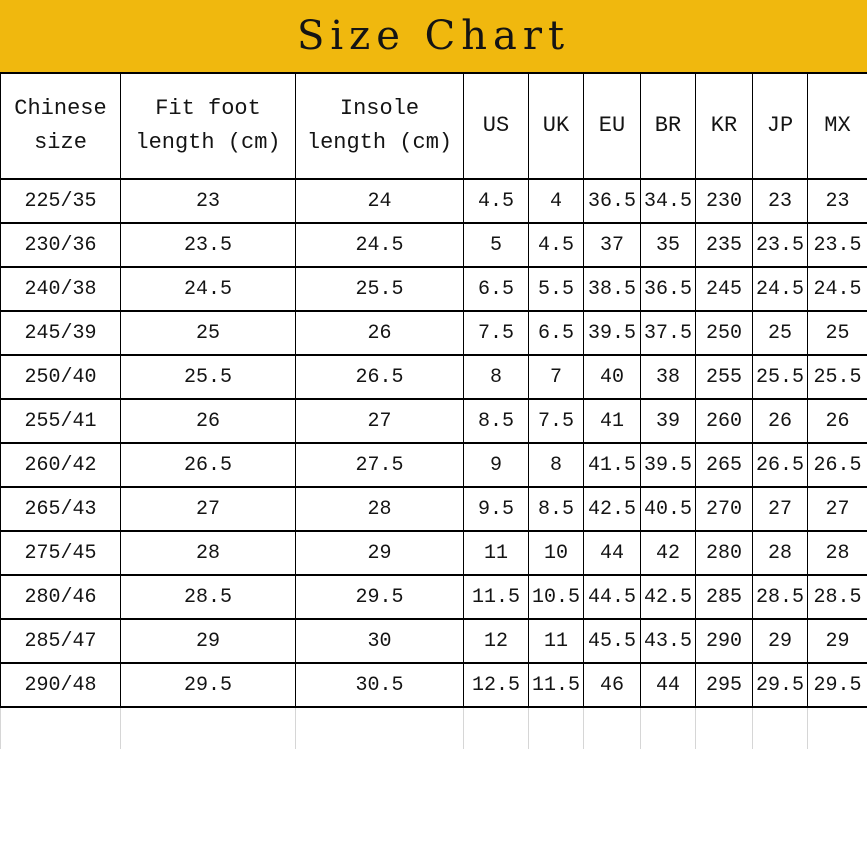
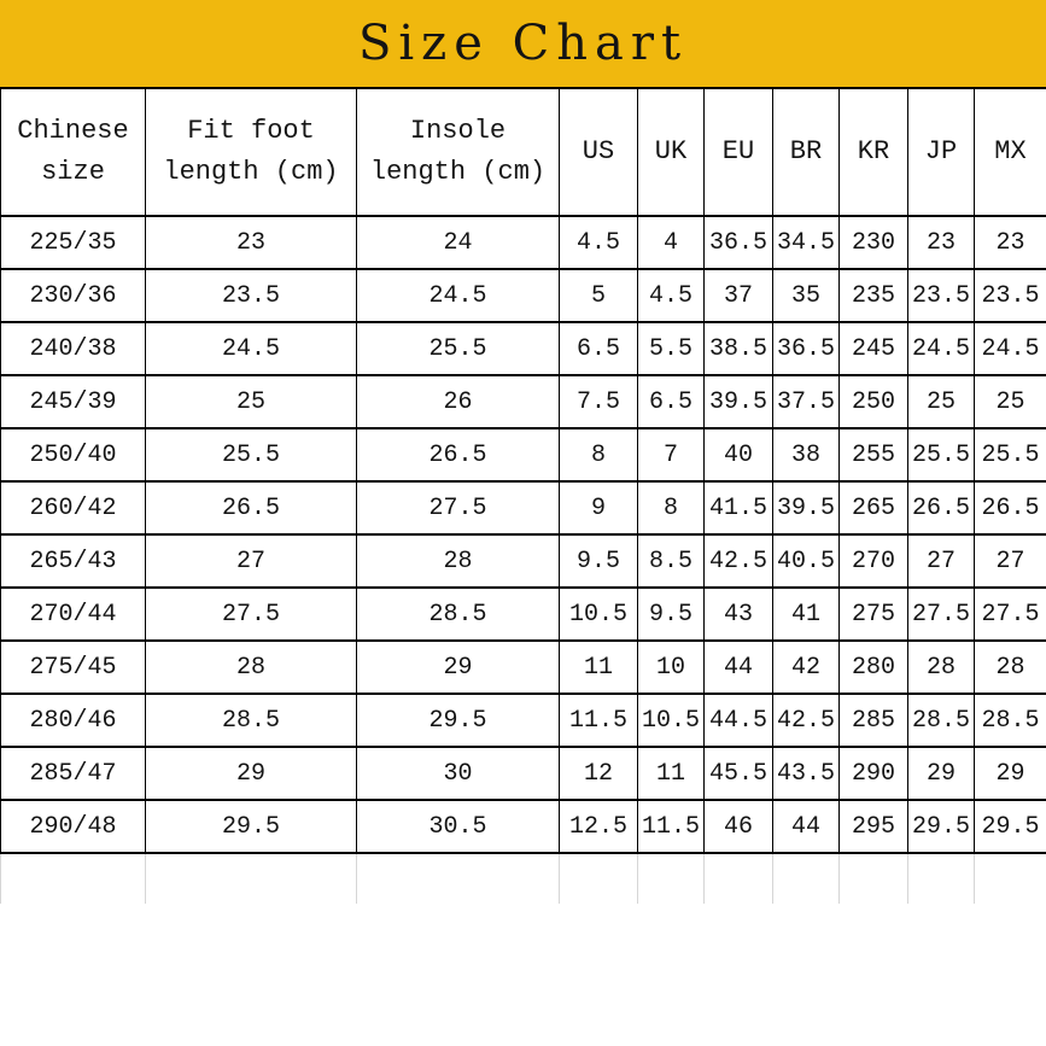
  Size Chart
  Chinese size	Fit foot length (cm)	Insole length (cm)	US	UK	EU	BR	KR	JP	MX
  225/35	23	24	4.5	4	36.5	34.5	230	23	23
  230/36	23.5	24.5	5	4.5	37	35	235	23.5	23.5
  240/38	24.5	25.5	6.5	5.5	38.5	36.5	245	24.5	24.5
  245/39	25	26	7.5	6.5	39.5	37.5	250	25	25
  250/40	25.5	26.5	8	7	40	38	255	25.5	25.5
- 255/41	26	27	8.5	7.5	41	39	260	26	26
  260/42	26.5	27.5	9	8	41.5	39.5	265	26.5	26.5
  265/43	27	28	9.5	8.5	42.5	40.5	270	27	27
+ 270/44	27.5	28.5	10.5	9.5	43	41	275	27.5	27.5
  275/45	28	29	11	10	44	42	280	28	28
  280/46	28.5	29.5	11.5	10.5	44.5	42.5	285	28.5	28.5
  285/47	29	30	12	11	45.5	43.5	290	29	29
  290/48	29.5	30.5	12.5	11.5	46	44	295	29.5	29.5
